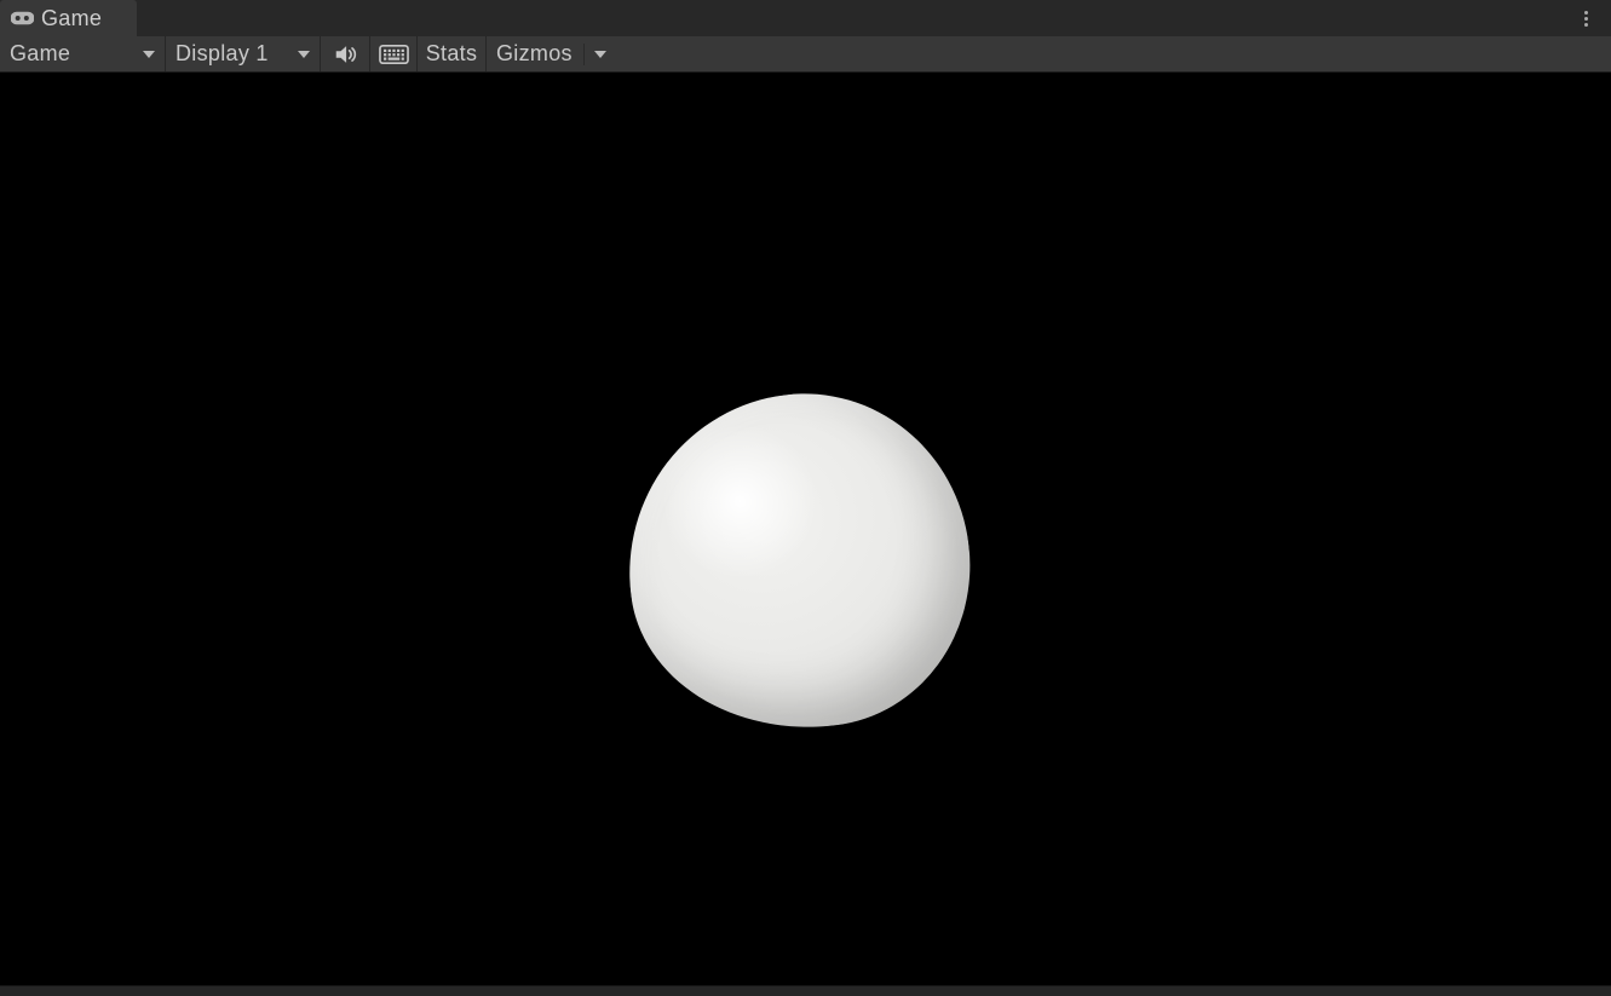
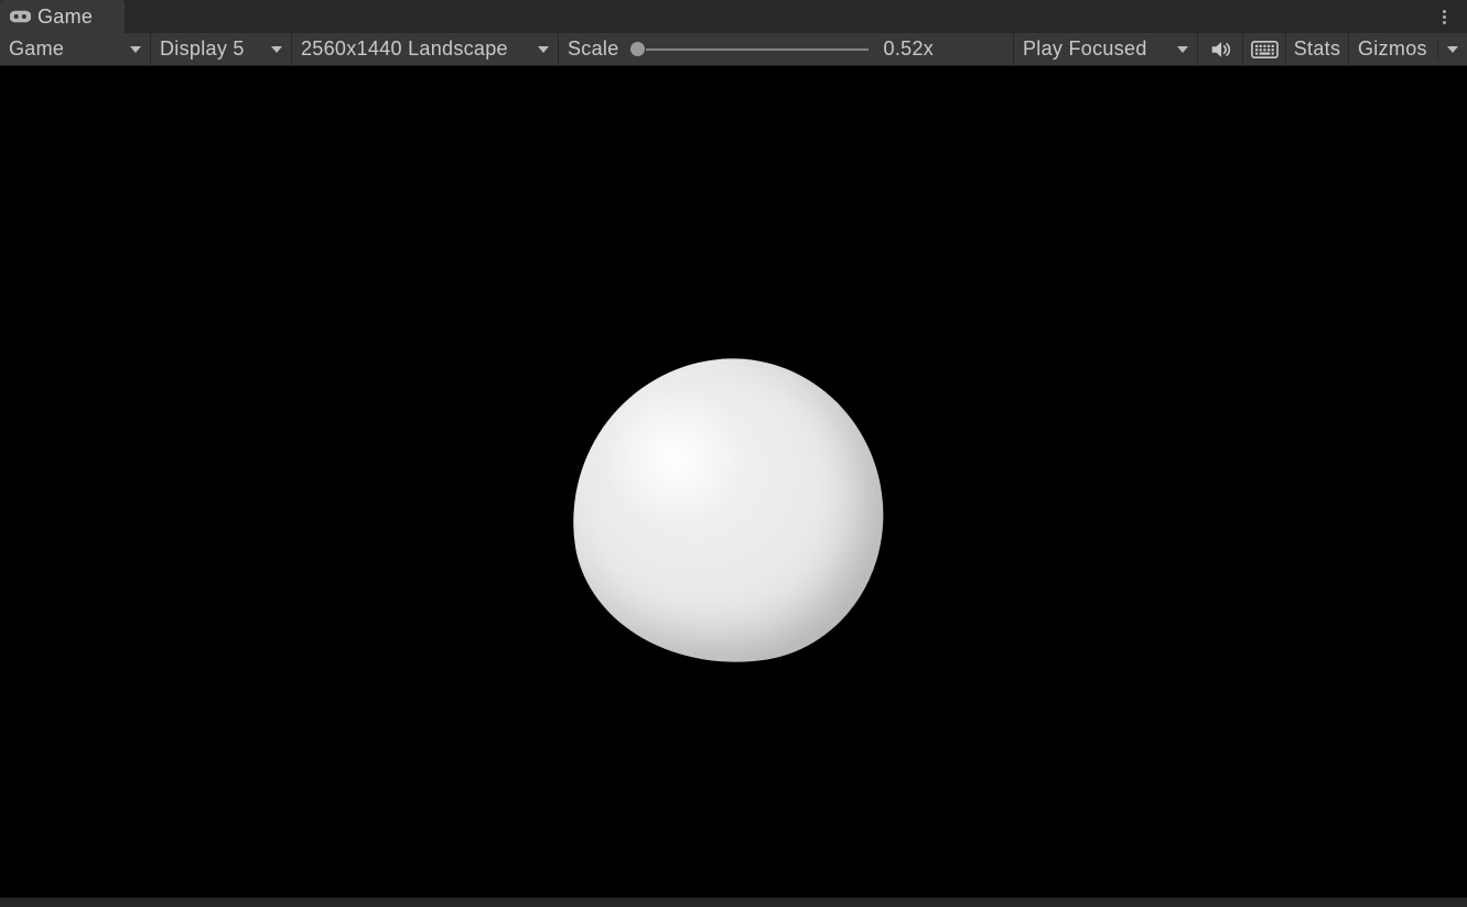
  Game
  Game
- Display 1
+ Display 5
+ 2560x1440 Landscape
+ Scale
+ 0.52x
+ Play Focused
  Stats
  Gizmos
